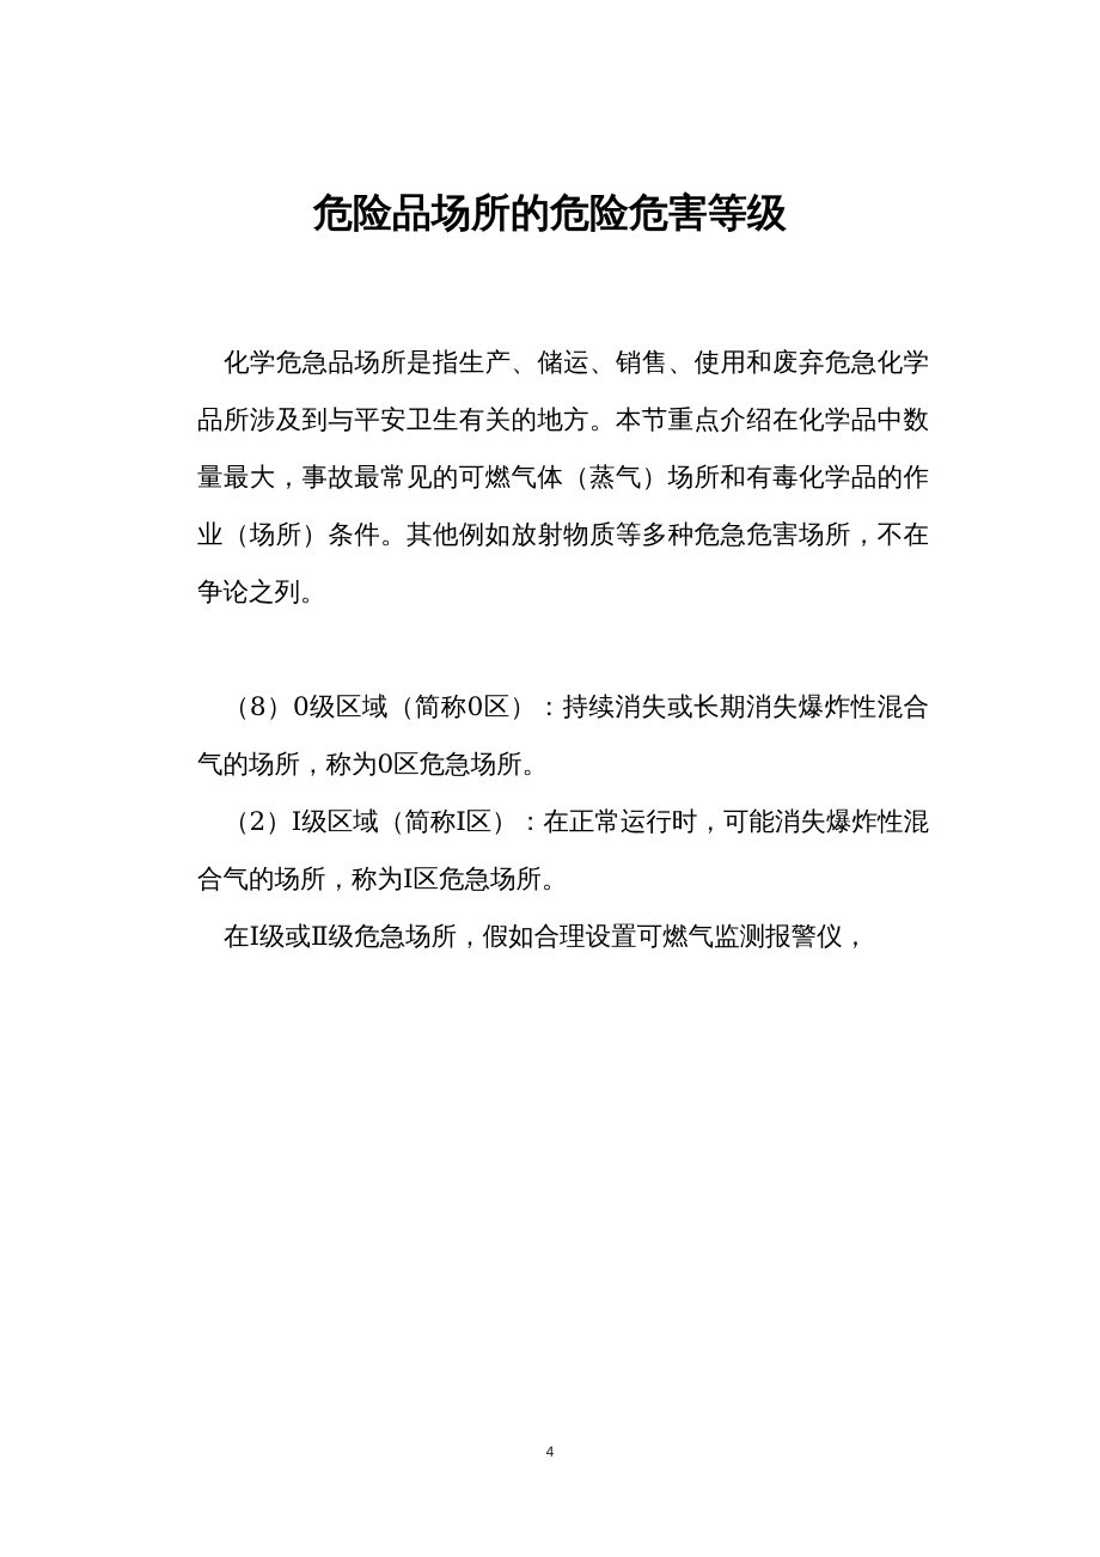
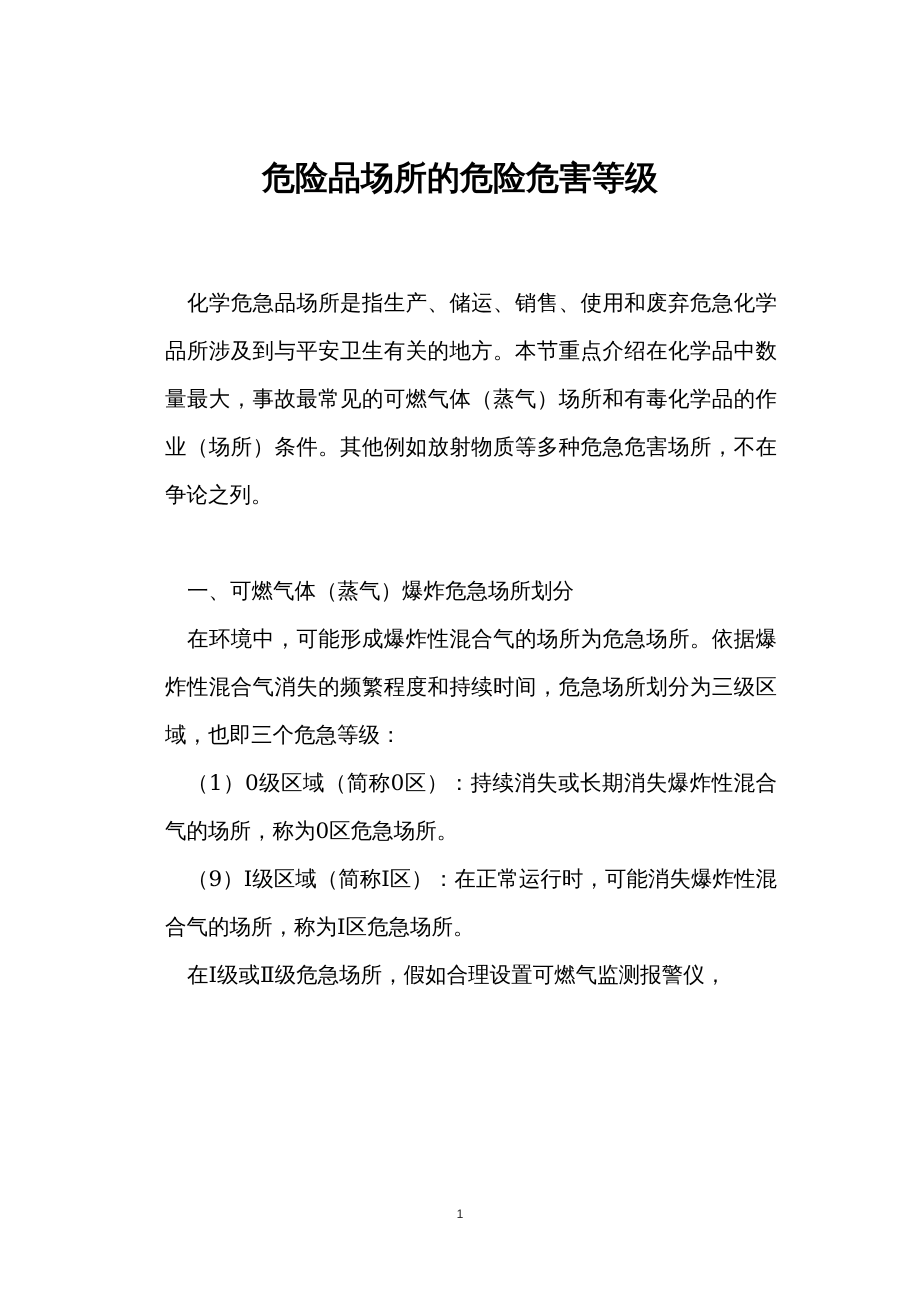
  危险品场所的危险危害等级
  化学危急品场所是指生产、储运、销售、使用和废弃危急化学品所涉及到与平安卫生有关的地方。本节重点介绍在化学品中数量最大，事故最常见的可燃气体（蒸气）场所和有毒化学品的作业（场所）条件。其他例如放射物质等多种危急危害场所，不在争论之列。
+ 一、可燃气体（蒸气）爆炸危急场所划分
+ 在环境中，可能形成爆炸性混合气的场所为危急场所。依据爆炸性混合气消失的频繁程度和持续时间，危急场所划分为三级区域，也即三个危急等级：
- （8）0级区域（简称0区）：持续消失或长期消失爆炸性混合气的场所，称为0区危急场所。
+ （1）0级区域（简称0区）：持续消失或长期消失爆炸性混合气的场所，称为0区危急场所。
- （2）Ⅰ级区域（简称Ⅰ区）：在正常运行时，可能消失爆炸性混合气的场所，称为Ⅰ区危急场所。
+ （9）Ⅰ级区域（简称Ⅰ区）：在正常运行时，可能消失爆炸性混合气的场所，称为Ⅰ区危急场所。
  在Ⅰ级或Ⅱ级危急场所，假如合理设置可燃气监测报警仪，
- 4
+ 1
